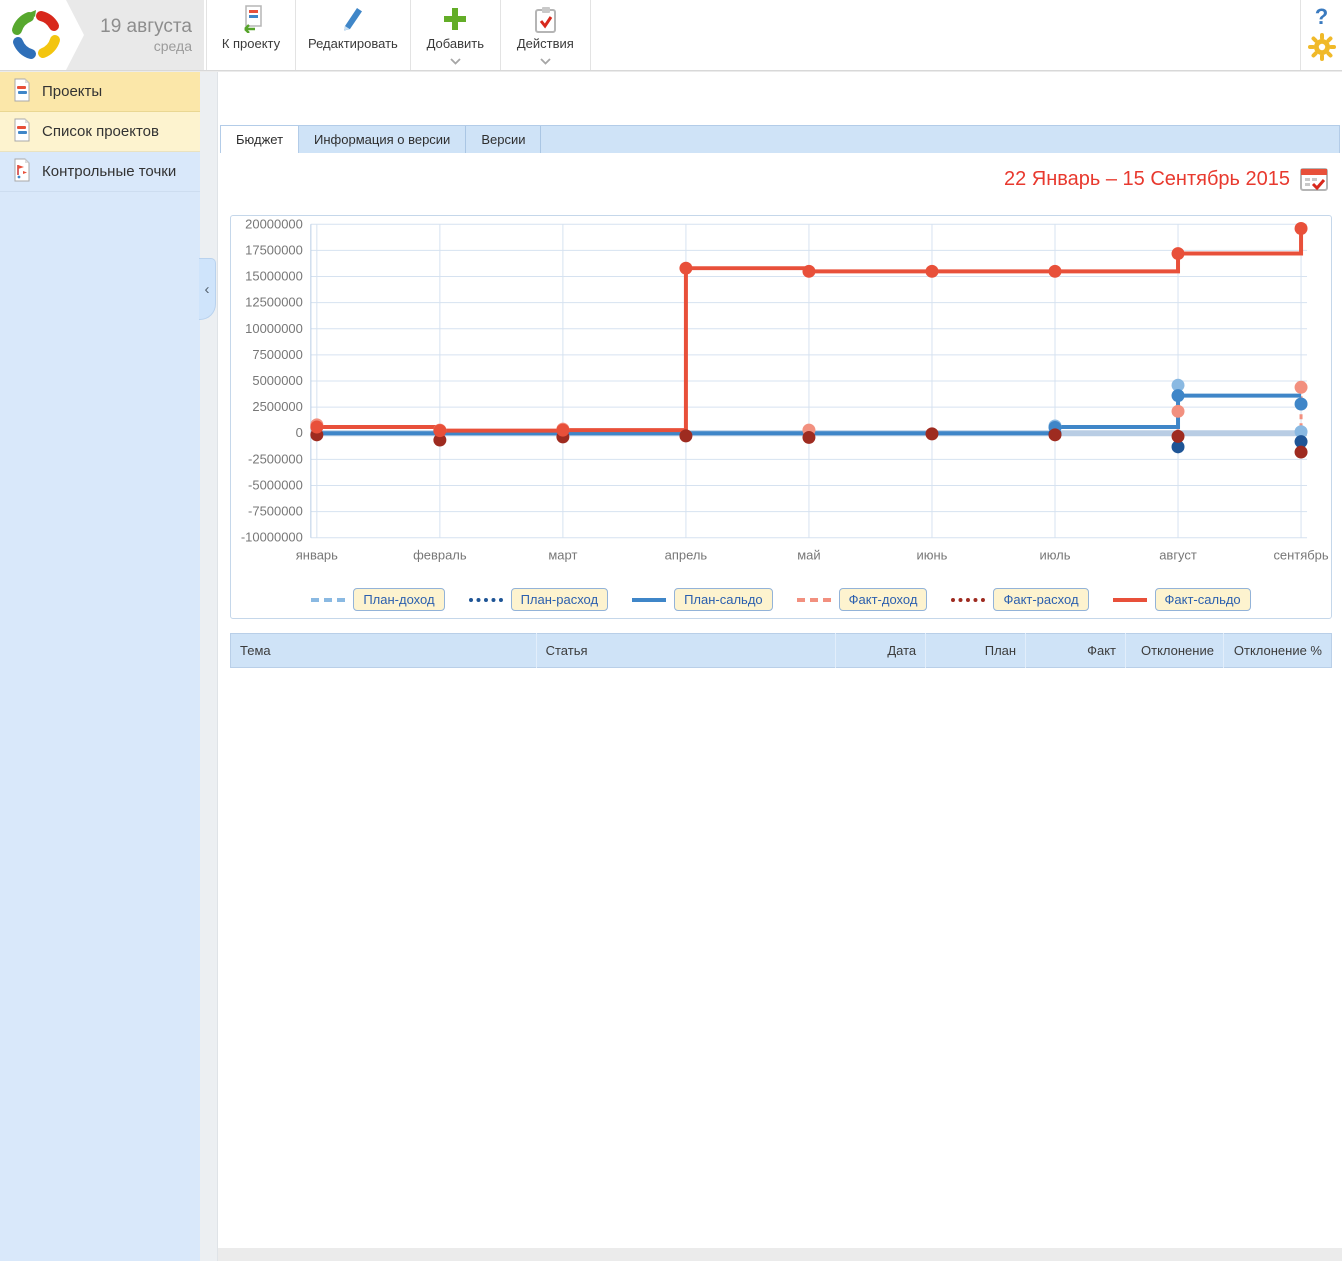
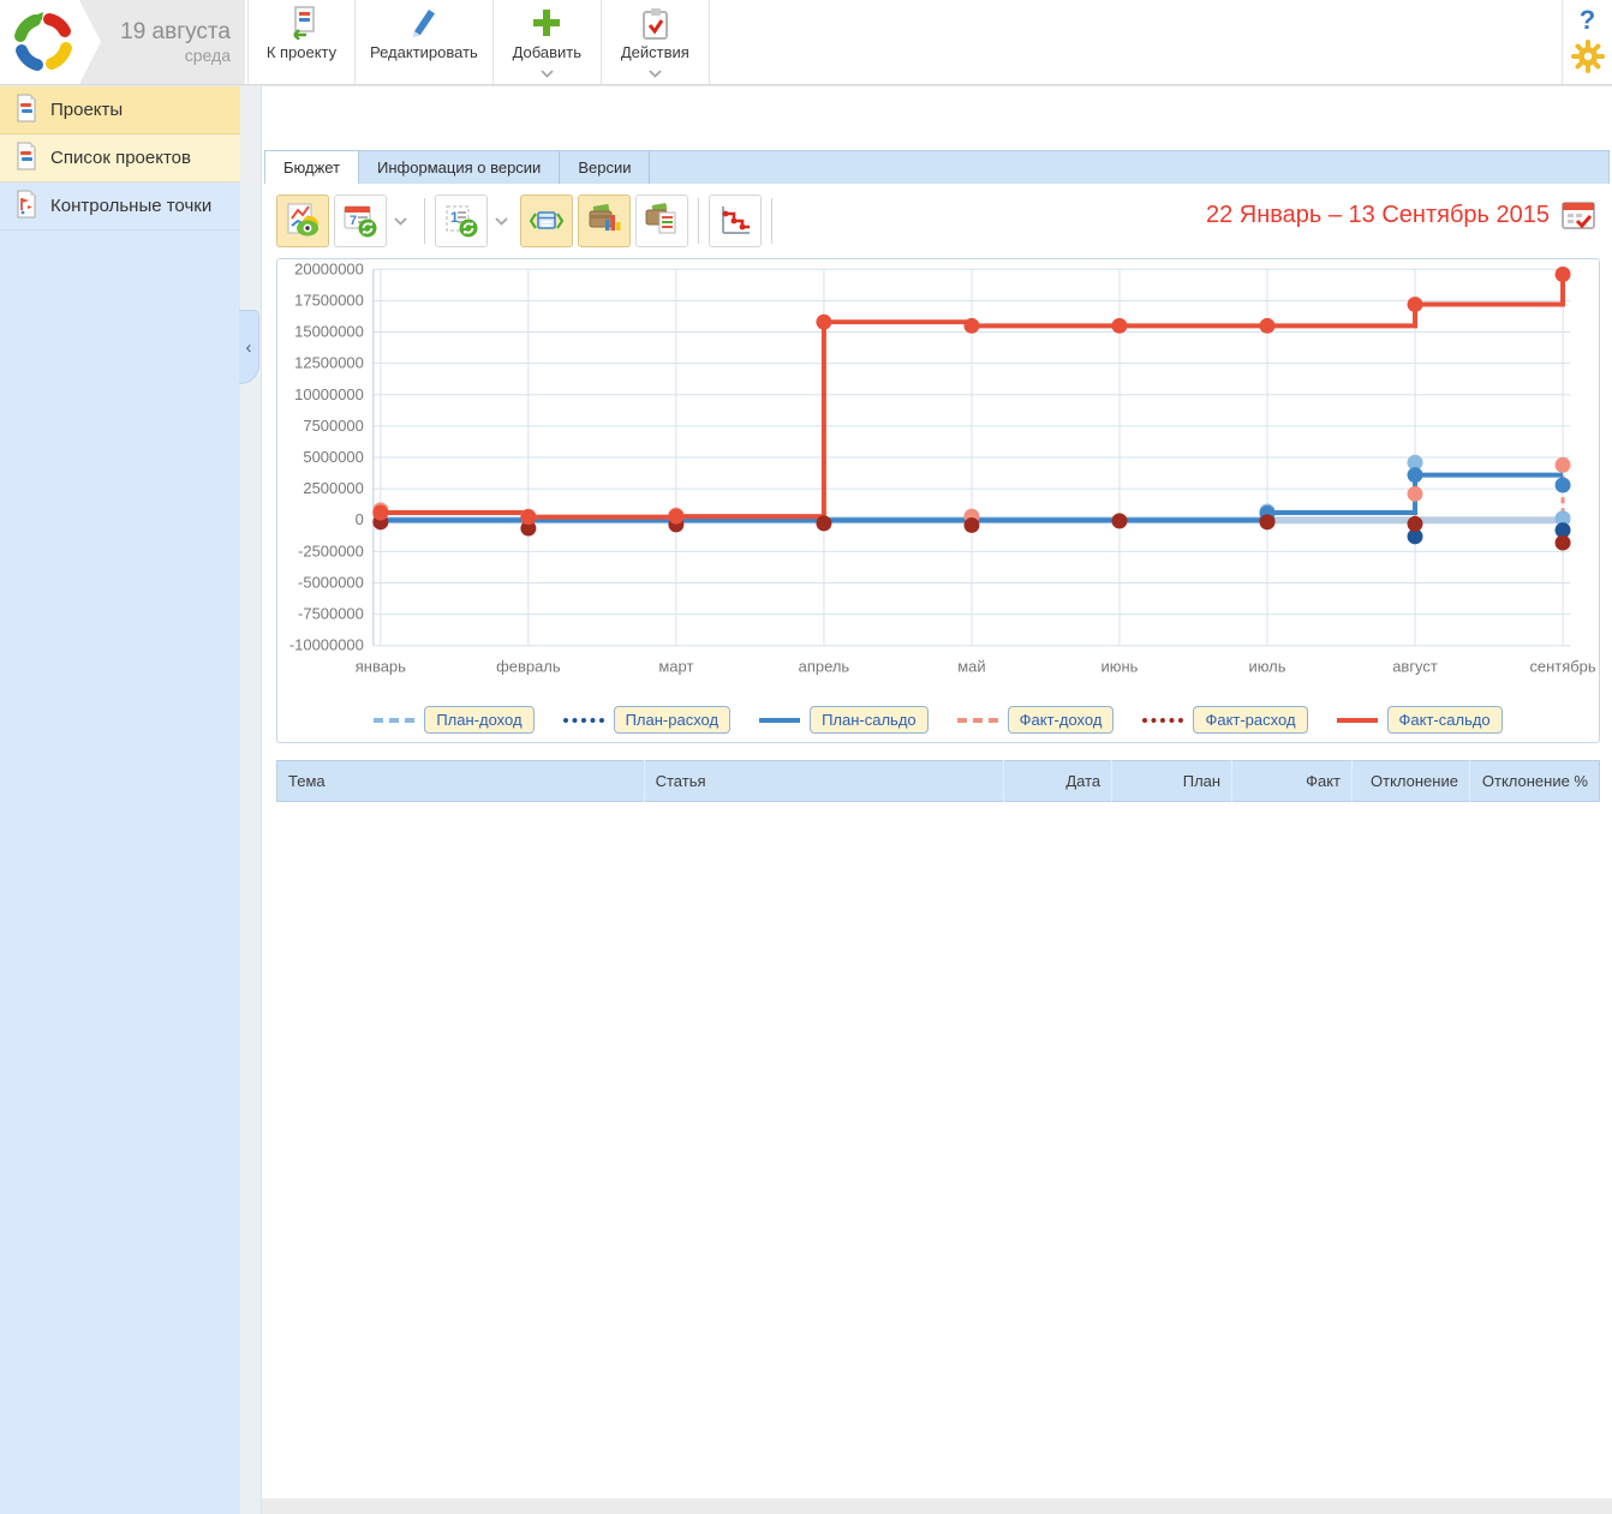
  19 августа
  среда
  К проекту
  Редактировать
  Добавить
  Действия
  ?
  Проекты
  Список проектов
  Контрольные точки
  ‹
  Бюджет
  Информация о версии
  Версии
+ 7
+ 1
- 22 Январь – 15 Сентябрь 2015
+ 22 Январь – 13 Сентябрь 2015
  -10000000
  -7500000
  -5000000
  -2500000
  0
  2500000
  5000000
  7500000
  10000000
  12500000
  15000000
  17500000
  20000000
  январь
  февраль
  март
  апрель
  май
  июнь
  июль
  август
  сентябрь
  План-доход
  План-расход
  План-сальдо
  Факт-доход
  Факт-расход
  Факт-сальдо
  Тема	Статья	Дата	План	Факт	Отклонение	Отклонение %
